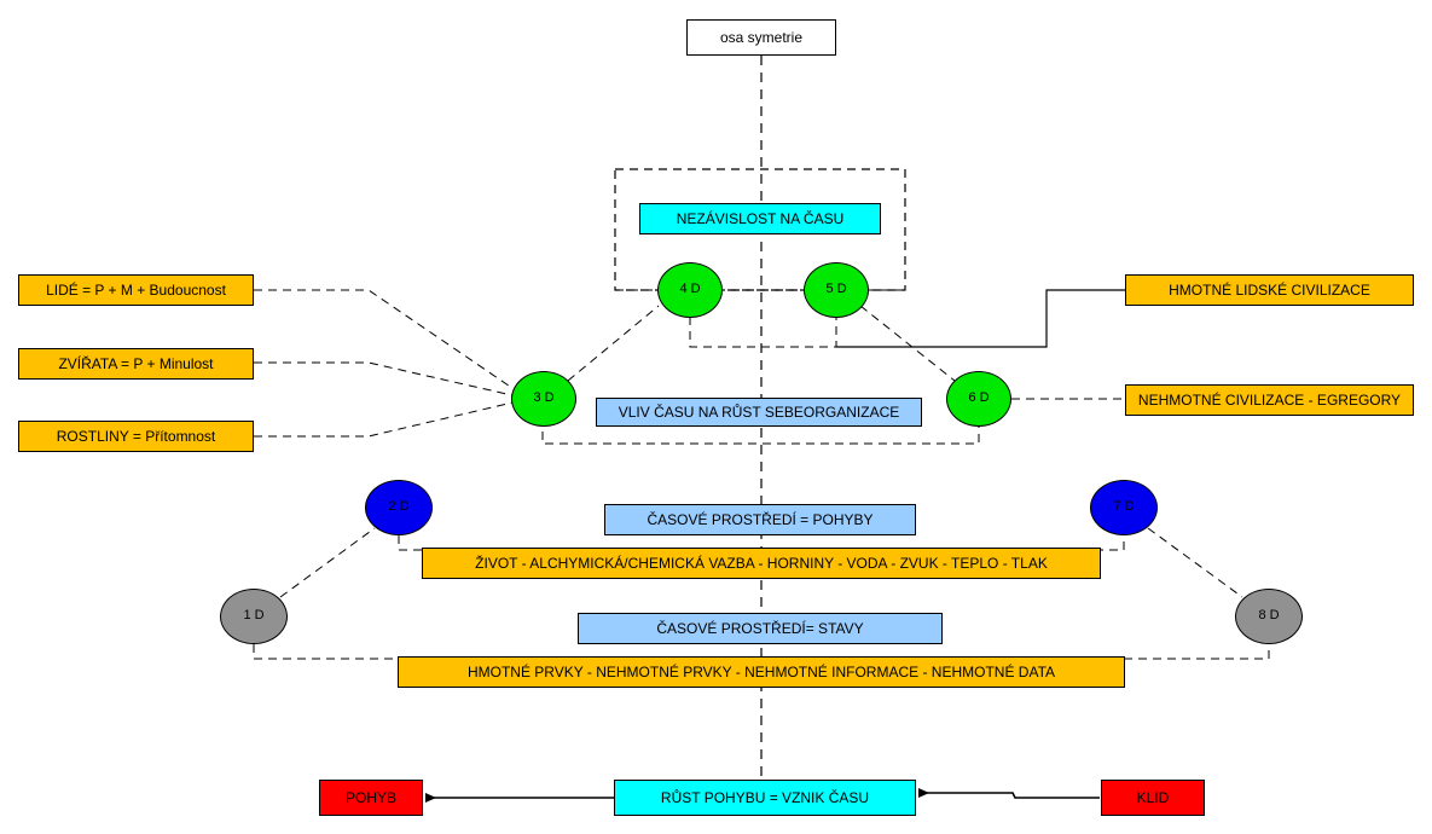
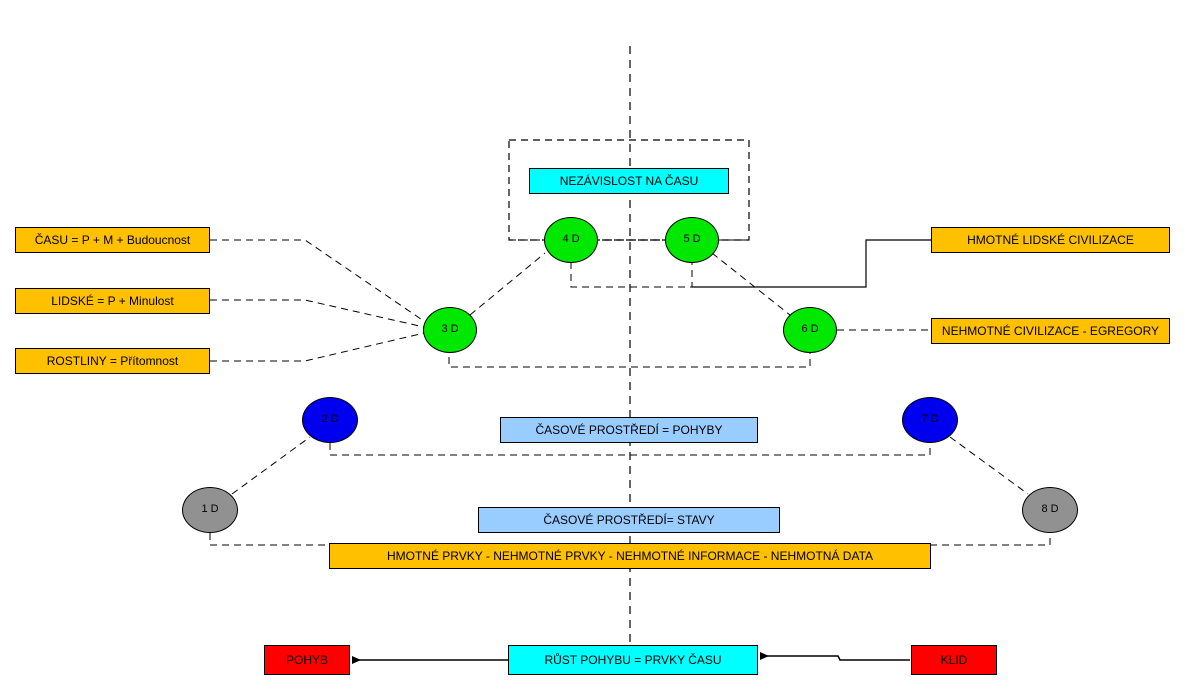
- osa symetrie
  NEZÁVISLOST NA ČASU
- VLIV ČASU NA RŮST SEBEORGANIZACE
  ČASOVÉ PROSTŘEDÍ = POHYBY
- ŽIVOT - ALCHYMICKÁ/CHEMICKÁ VAZBA - HORNINY - VODA - ZVUK - TEPLO - TLAK
  ČASOVÉ PROSTŘEDÍ= STAVY
- HMOTNÉ PRVKY - NEHMOTNÉ PRVKY - NEHMOTNÉ INFORMACE - NEHMOTNÉ DATA
+ HMOTNÉ PRVKY - NEHMOTNÉ PRVKY - NEHMOTNÉ INFORMACE - NEHMOTNÁ DATA
- LIDÉ = P + M + Budoucnost
+ ČASU = P + M + Budoucnost
- ZVÍŘATA = P + Minulost
+ LIDSKÉ = P + Minulost
  ROSTLINY = Přítomnost
  HMOTNÉ LIDSKÉ CIVILIZACE
  NEHMOTNÉ CIVILIZACE - EGREGORY
  1 D
  2 D
  3 D
  4 D
  5 D
  6 D
  7 D
  8 D
  POHYB
- RŮST POHYBU = VZNIK ČASU
+ RŮST POHYBU = PRVKY ČASU
  KLID
